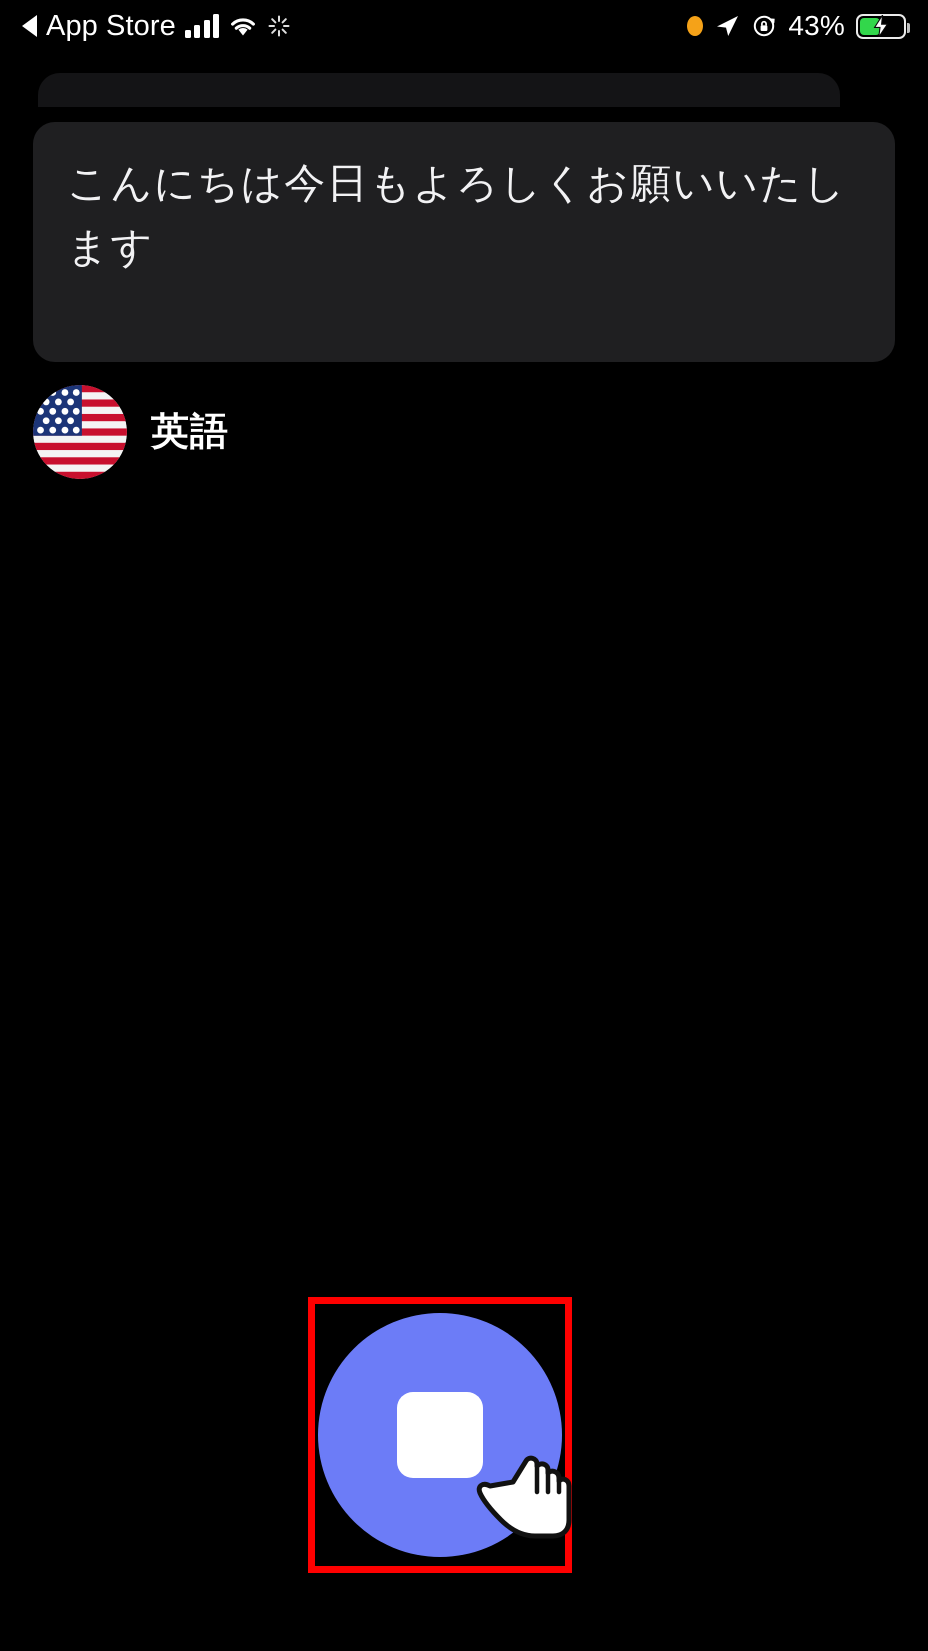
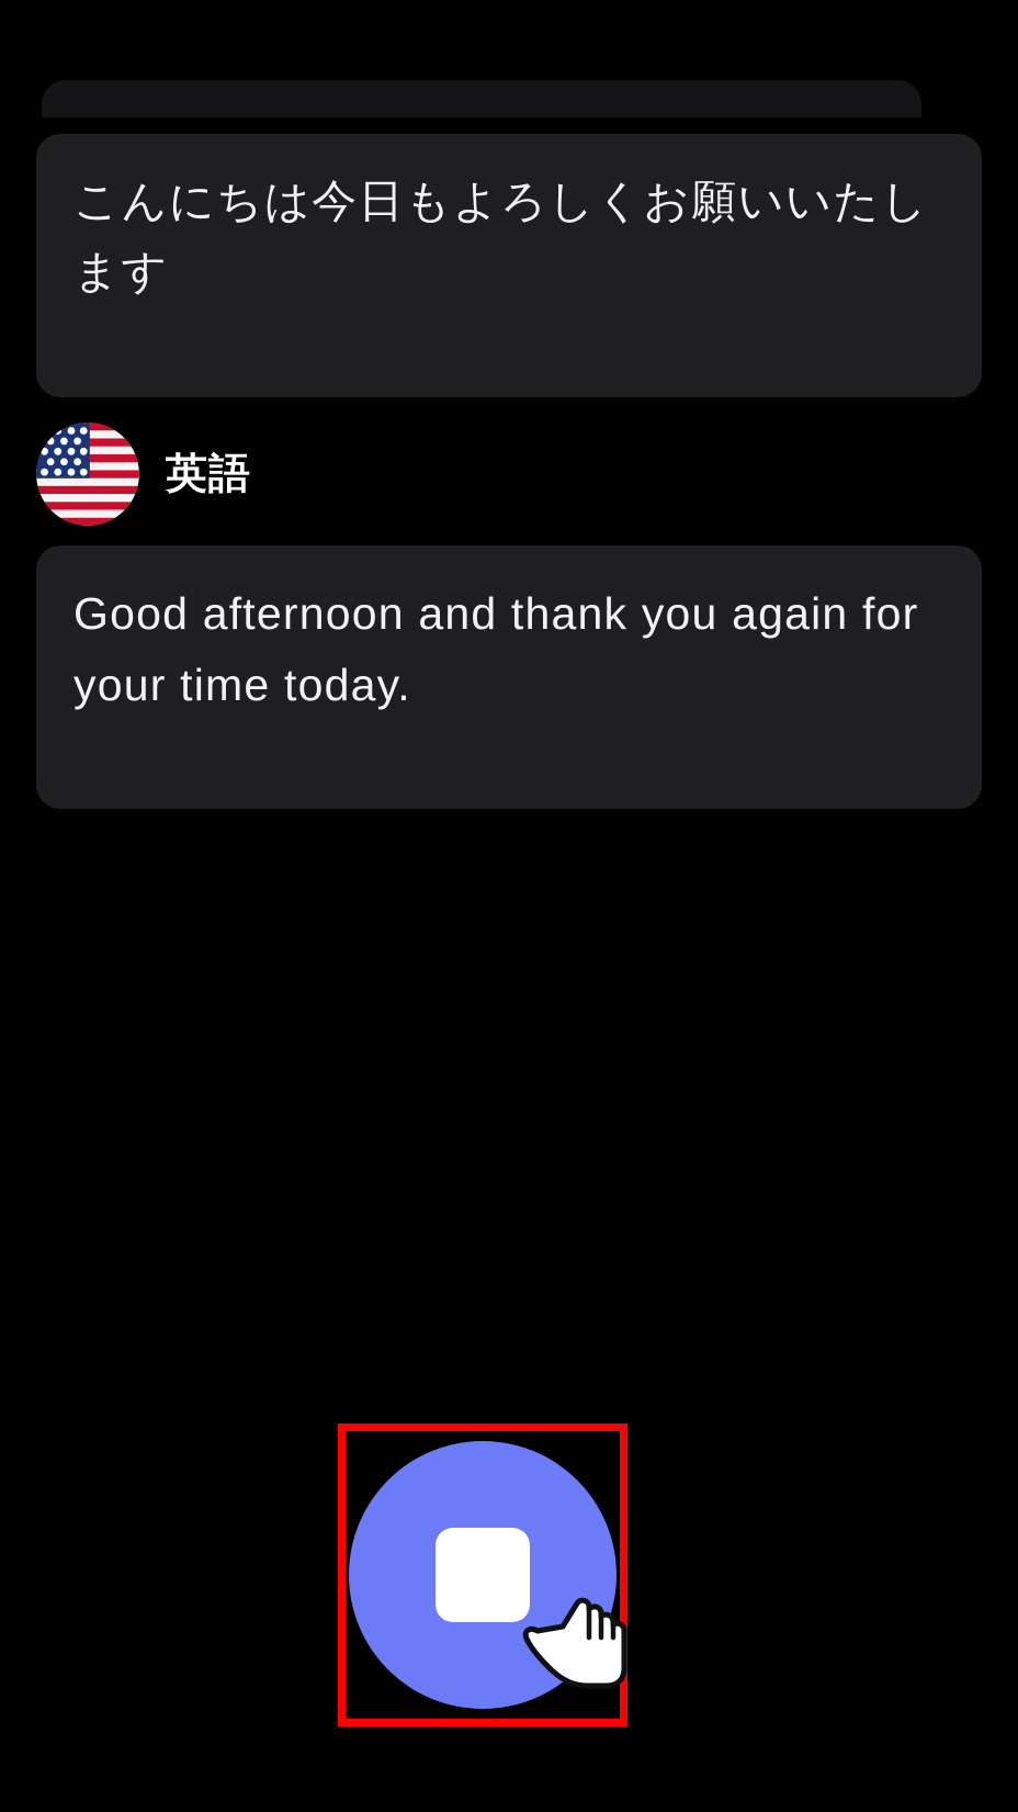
- App Store
- 43%
  こんにちは今日もよろしくお願いいたします
  英語
+ Good afternoon and thank you again for your time today.
